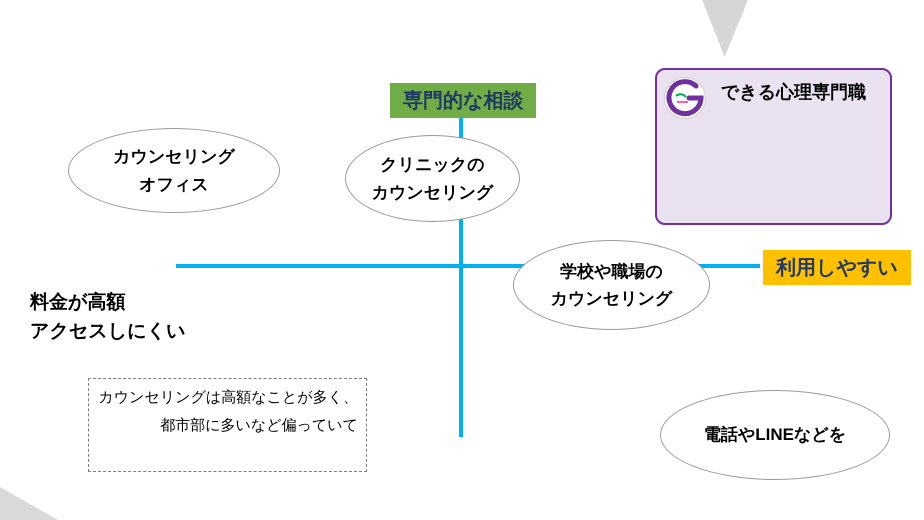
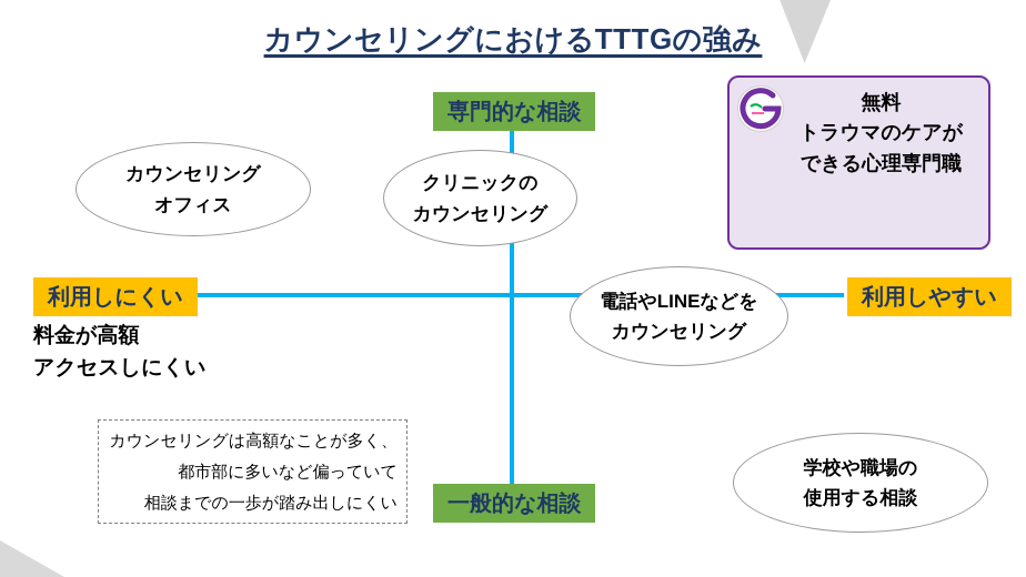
+ カウンセリングにおけるTTTGの強み
  専門的な相談
+ 一般的な相談
+ 利用しにくい
  利用しやすい
  カウンセリング
  オフィス
  クリニックの
  カウンセリング
- 学校や職場の
+ 電話やLINEなどを
  カウンセリング
- 電話やLINEなどを
+ 学校や職場の
+ 使用する相談
+ 無料
+ トラウマのケアが
  できる心理専門職
  料金が高額
  アクセスしにくい
  カウンセリングは高額なことが多く、
  都市部に多いなど偏っていて
+ 相談までの一歩が踏み出しにくい
